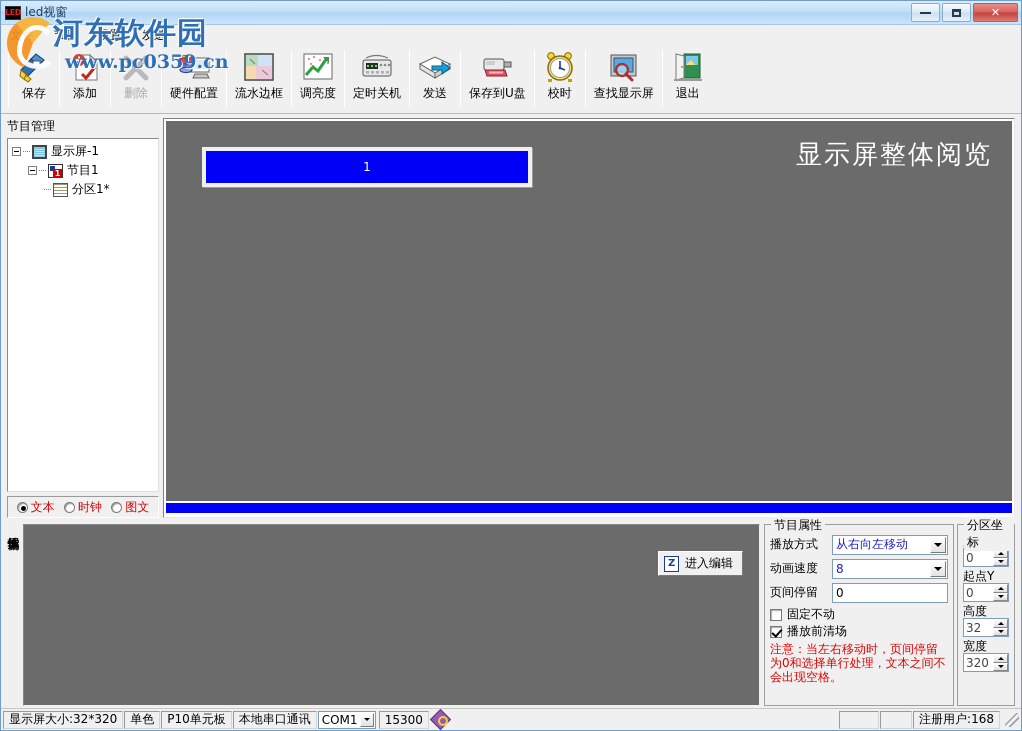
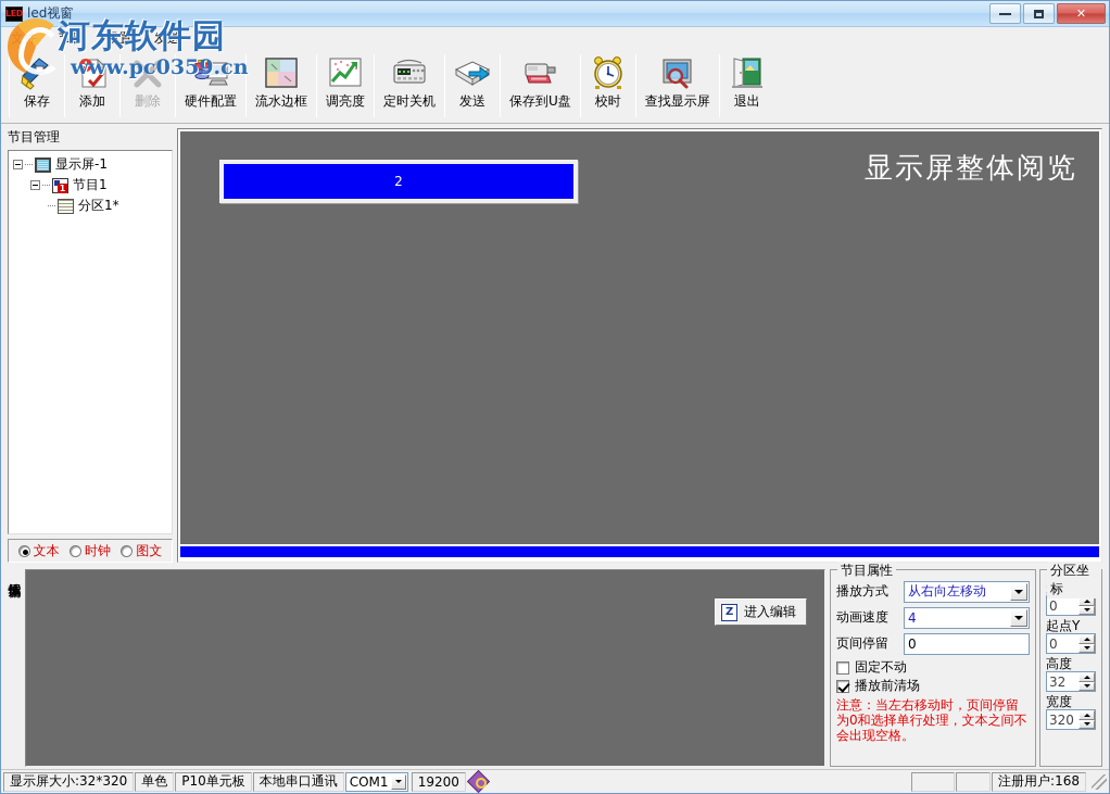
  LED
  led视窗
  ✕
  节目
  设置
  发送
  保存
  添加
  删除
  硬件配置
  流水边框
  调亮度
  定时关机
  发送
  保存到U盘
  校时
  查找显示屏
  退出
  节目管理
  显示屏-1
  节目1
  分区1*
  文本
  时钟
  图文
- 1
+ 2
  显示屏整体阅览
  进入编辑
  节目属性
  播放方式
  从右向左移动
  动画速度
- 8
+ 4
  页间停留
  0
  固定不动
  播放前清场
  注意：当左右移动时，页间停留为0和选择单行处理，文本之间不会出现空格。
  分区坐标
  0
  起点Y
  0
  高度
  32
  宽度
  320
  显示屏大小:32*320
  单色
  P10单元板
  本地串口通讯
  COM1
- 15300
+ 19200
  注册用户:168
  河东软件园
  www.pc0359.cn
